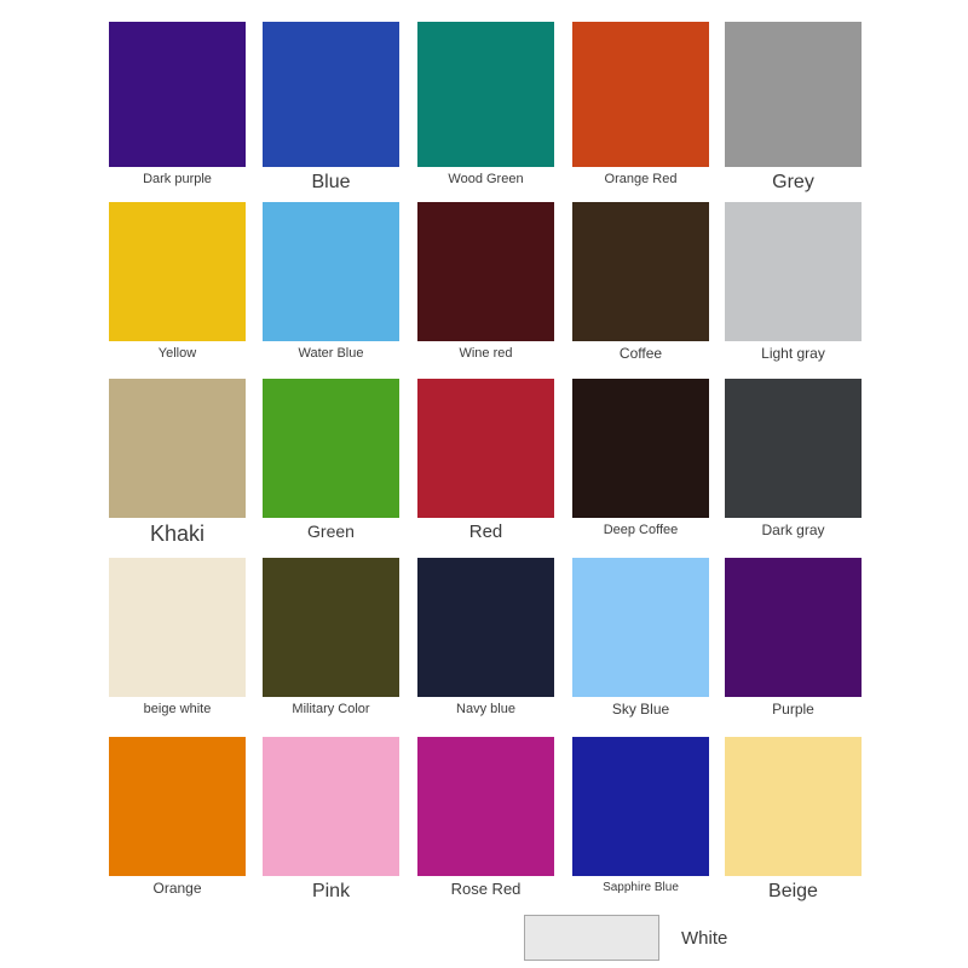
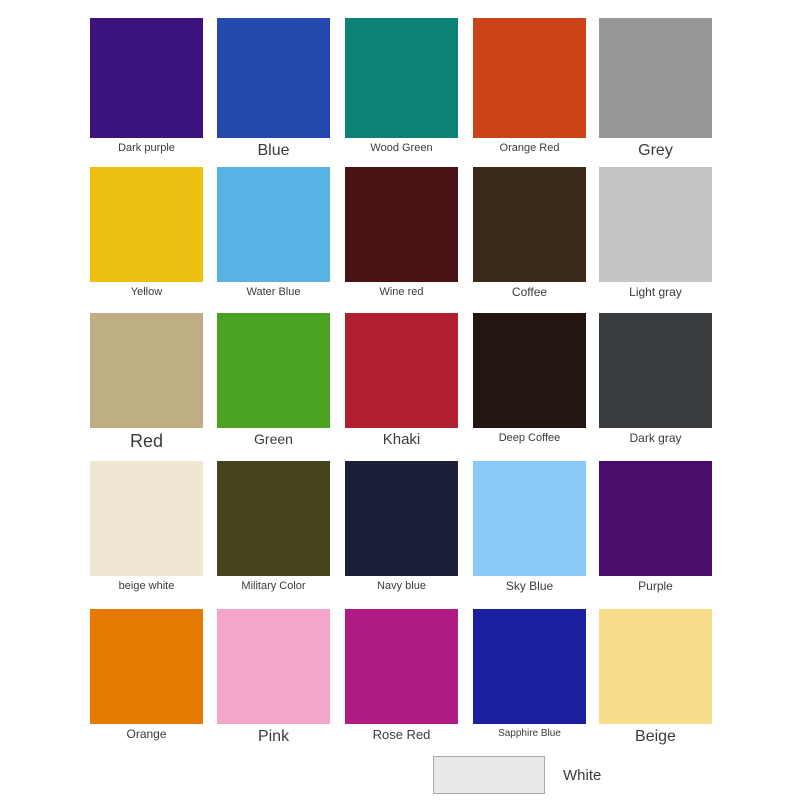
  Dark purple
  Blue
  Wood Green
  Orange Red
  Grey
  Yellow
  Water Blue
  Wine red
  Coffee
  Light gray
- Khaki
+ Red
  Green
- Red
+ Khaki
  Deep Coffee
  Dark gray
  beige white
  Military Color
  Navy blue
  Sky Blue
  Purple
  Orange
  Pink
  Rose Red
  Sapphire Blue
  Beige
  White
